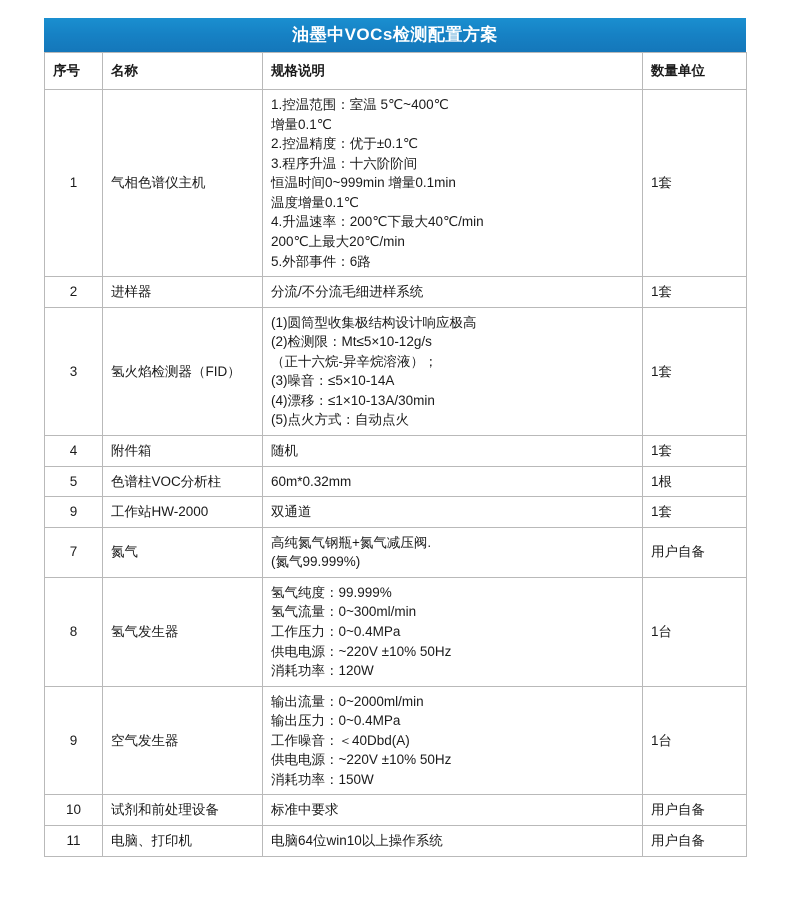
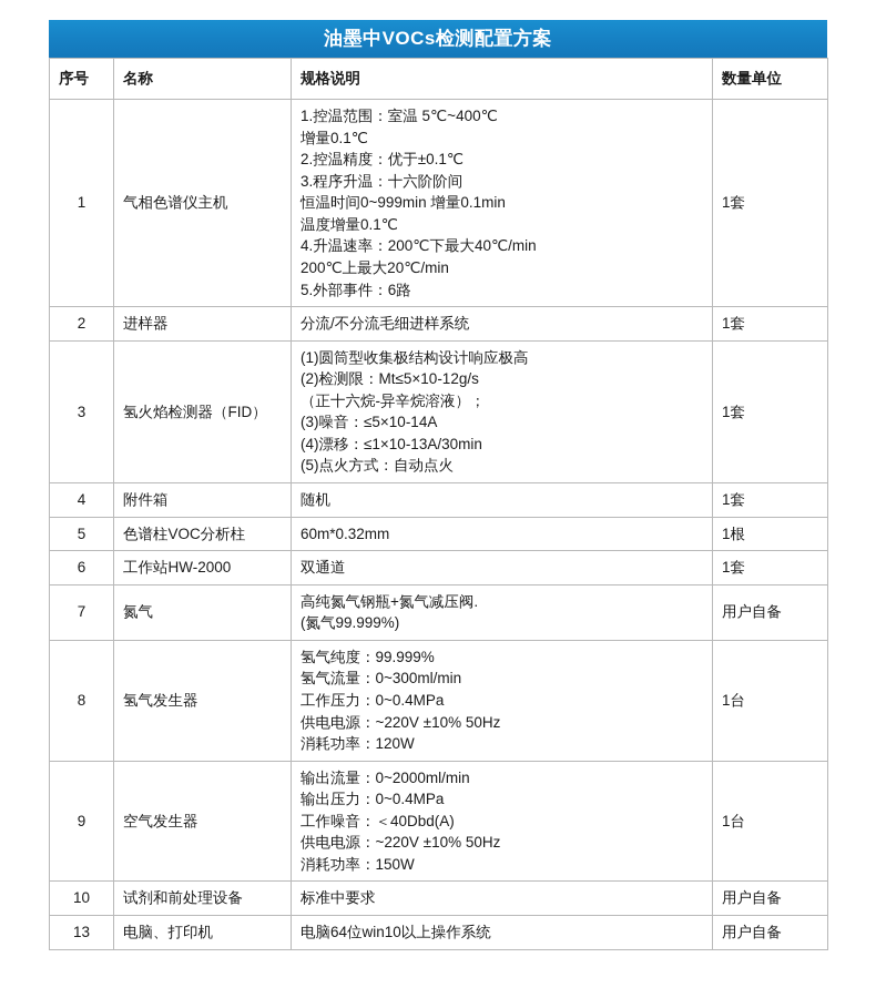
  油墨中VOCs检测配置方案
  序号	名称	规格说明	数量单位
  1	气相色谱仪主机	1.控温范围：室温 5℃~400℃ 增量0.1℃ 2.控温精度：优于±0.1℃ 3.程序升温：十六阶阶间 恒温时间0~999min 增量0.1min 温度增量0.1℃ 4.升温速率：200℃下最大40℃/min 200℃上最大20℃/min 5.外部事件：6路	1套
  2	进样器	分流/不分流毛细进样系统	1套
  3	氢火焰检测器（FID）	(1)圆筒型收集极结构设计响应极高 (2)检测限：Mt≤5×10-12g/s （正十六烷-异辛烷溶液）； (3)噪音：≤5×10-14A (4)漂移：≤1×10-13A/30min (5)点火方式：自动点火	1套
  4	附件箱	随机	1套
  5	色谱柱VOC分析柱	60m*0.32mm	1根
- 9	工作站HW-2000	双通道	1套
+ 6	工作站HW-2000	双通道	1套
  7	氮气	高纯氮气钢瓶+氮气减压阀. (氮气99.999%)	用户自备
  8	氢气发生器	氢气纯度：99.999% 氢气流量：0~300ml/min 工作压力：0~0.4MPa 供电电源：~220V ±10% 50Hz 消耗功率：120W	1台
  9	空气发生器	输出流量：0~2000ml/min 输出压力：0~0.4MPa 工作噪音：＜40Dbd(A) 供电电源：~220V ±10% 50Hz 消耗功率：150W	1台
  10	试剂和前处理设备	标准中要求	用户自备
- 11	电脑、打印机	电脑64位win10以上操作系统	用户自备
+ 13	电脑、打印机	电脑64位win10以上操作系统	用户自备
